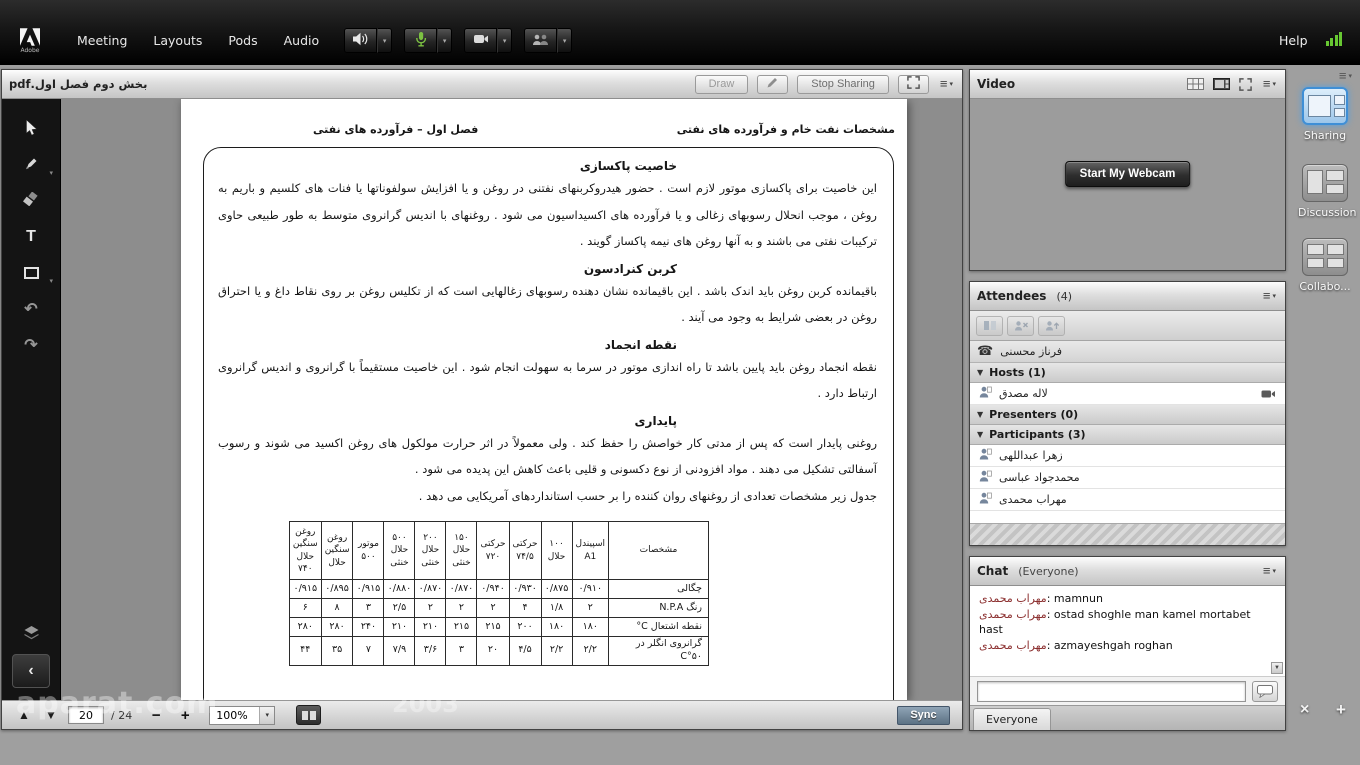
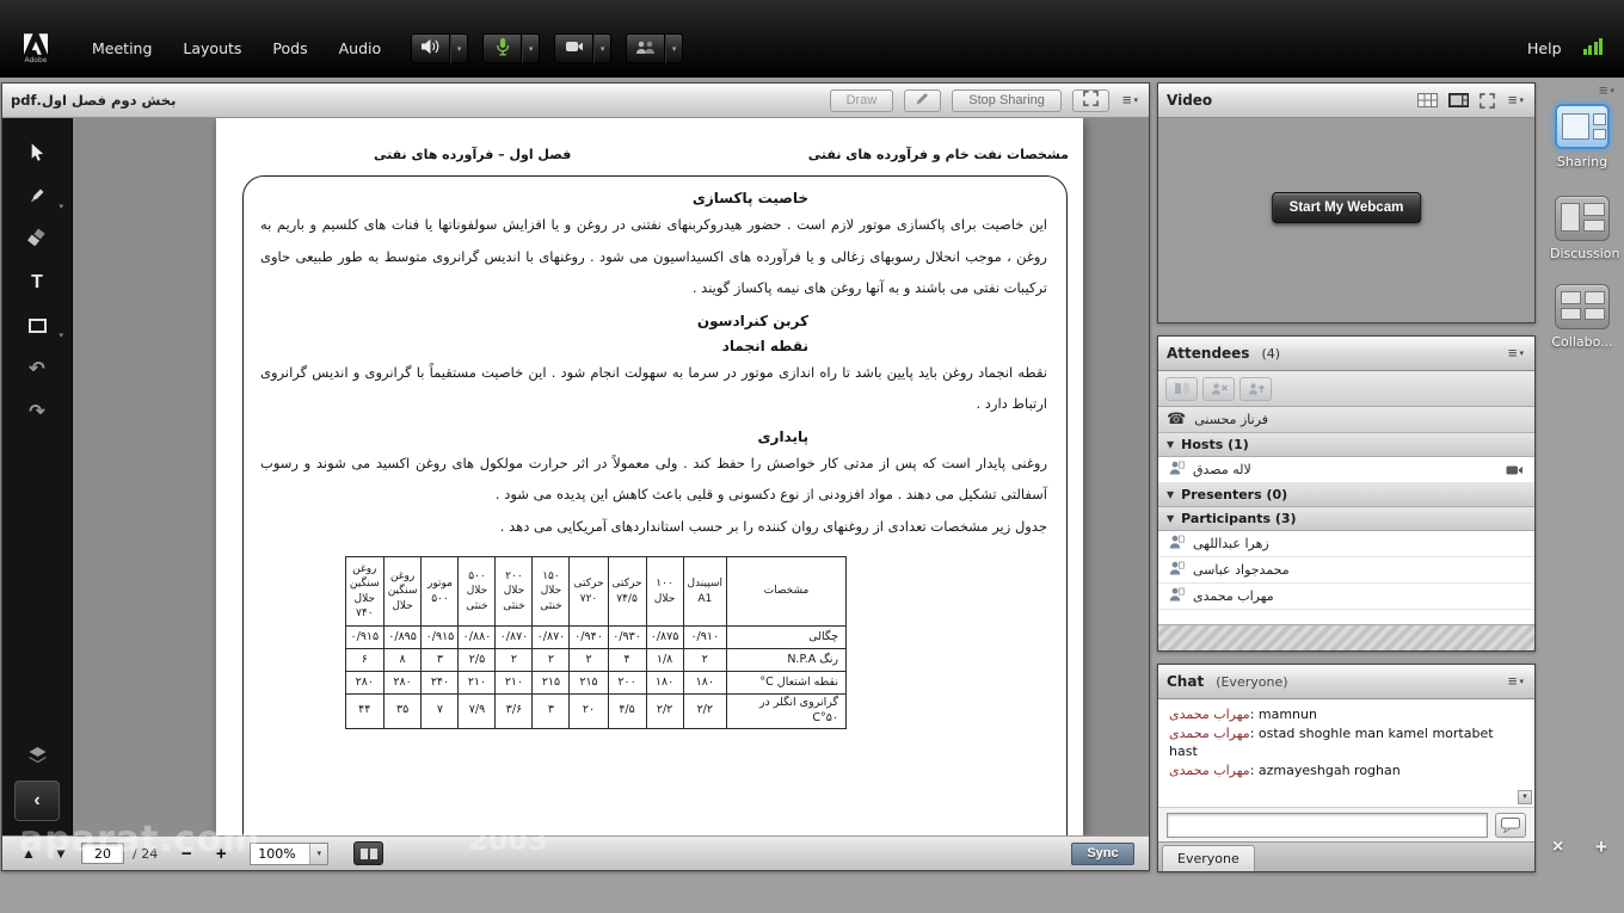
  Meeting
  Layouts
  Pods
  Audio
  Help
  بخش دوم فصل اول.pdf
  Draw
  Stop Sharing
  ≡
  T
  ↶
  ↷
  ‹
  مشخصات نفت خام و فرآورده های نفتی
  فصل اول – فرآورده های نفتی
  خاصیت پاکسازی
  این خاصیت برای پاکسازی موتور لازم است . حضور هیدروکربنهای نفتنی در روغن و یا افزایش سولفوناتها یا فنات های کلسیم و باریم به روغن ، موجب انحلال رسوبهای زغالی و یا فرآورده های اکسیداسیون می شود . روغنهای با اندیس گرانروی متوسط به طور طبیعی حاوی ترکیبات نفتی می باشند و به آنها روغن های نیمه پاکساز گویند .
  کربن کنرادسون
- باقیمانده کربن روغن باید اندک باشد . این باقیمانده نشان دهنده رسوبهای زغالهایی است که از تکلیس روغن بر روی نقاط داغ و یا احتراق روغن در بعضی شرایط به وجود می آیند .
  نقطه انجماد
  نقطه انجماد روغن باید پایین باشد تا راه اندازی موتور در سرما به سهولت انجام شود . این خاصیت مستقیماً با گرانروی و اندیس گرانروی ارتباط دارد .
  پایداری
  روغنی پایدار است که پس از مدتی کار خواصش را حفظ کند . ولی معمولاً در اثر حرارت مولکول های روغن اکسید می شوند و رسوب آسفالتی تشکیل می دهند . مواد افزودنی از نوع دکسونی و قلیی باعث کاهش این پدیده می شود .
  جدول زیر مشخصات تعدادی از روغنهای روان کننده را بر حسب استانداردهای آمریکایی می دهد .
  مشخصات	اسپیندل A1	۱۰۰ حلال	حرکتی ۷۴/۵	حرکتی ۷۲۰	۱۵۰ حلال خنثی	۲۰۰ حلال خنثی	۵۰۰ حلال خنثی	موتور ۵۰۰	روغن سنگین حلال	روغن سنگین حلال ۷۴۰
  چگالی	۰/۹۱۰	۰/۸۷۵	۰/۹۳۰	۰/۹۴۰	۰/۸۷۰	۰/۸۷۰	۰/۸۸۰	۰/۹۱۵	۰/۸۹۵	۰/۹۱۵
  رنگ N.P.A	۲	۱/۸	۴	۲	۲	۲	۲/۵	۳	۸	۶
  نقطه اشتعال C°	۱۸۰	۱۸۰	۲۰۰	۲۱۵	۲۱۵	۲۱۰	۲۱۰	۲۴۰	۲۸۰	۲۸۰
  گرانروی انگلر در C°۵۰	۲/۲	۲/۲	۴/۵	۲۰	۳	۳/۶	۷/۹	۷	۳۵	۴۴
  ▲
  ▼
  20
  / 24
  −
  +
  100%
  ▾
  Sync
  Video
  ≡
  Start My Webcam
  Attendees
  (4)
  ≡
  ☎
  فرناز محسنی
  ▼
  Hosts (1)
  لاله مصدق
  ▼
  Presenters (0)
  ▼
  Participants (3)
  زهرا عبداللهی
  محمدجواد عباسی
  مهراب محمدی
  Chat
  (Everyone)
  ≡
  مهراب محمدی : mamnun
  مهراب محمدی : ostad shoghle man kamel mortabet hast
  مهراب محمدی : azmayeshgah roghan
  Everyone
  ≡
  Sharing
  Discussion
  Collabo...
  ×
  +
  aparat.com
  2003
